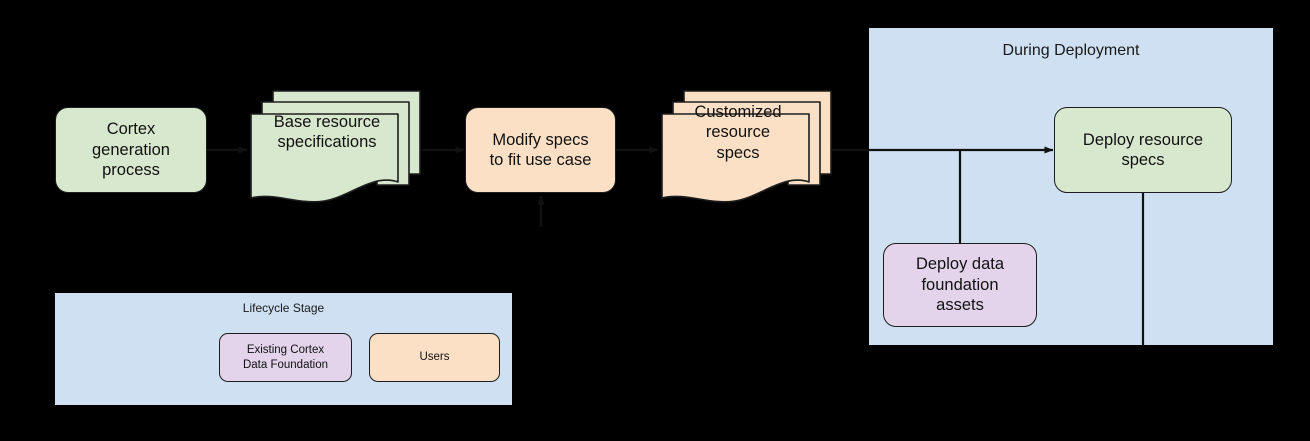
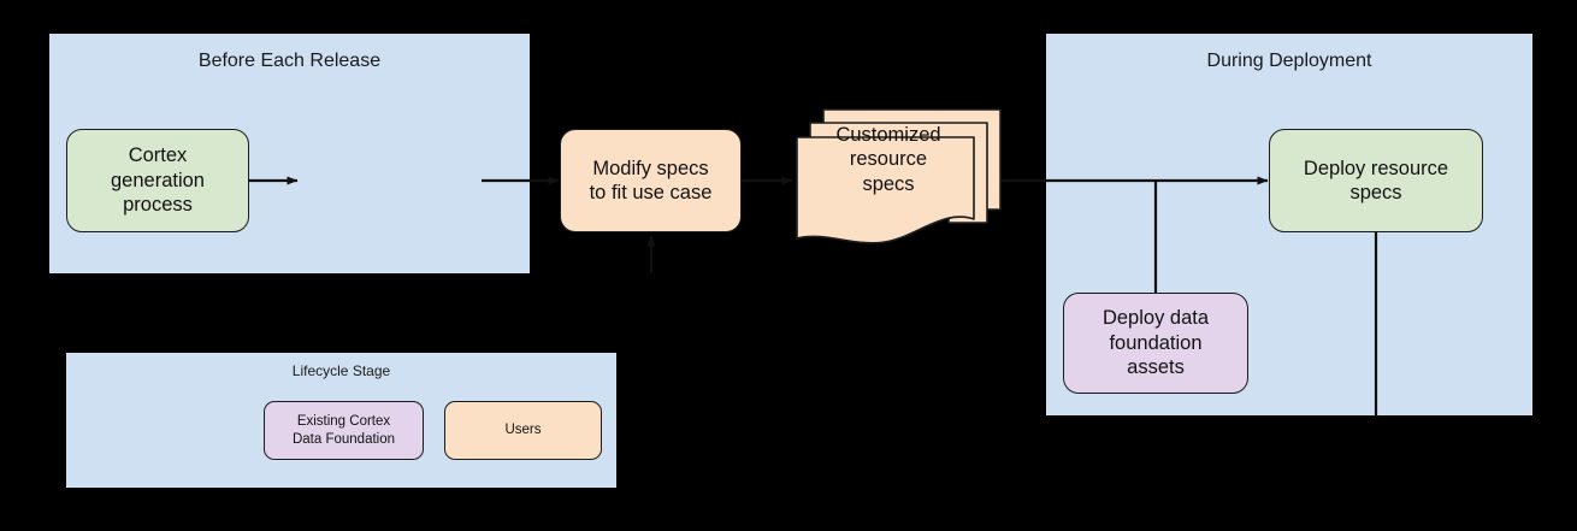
+ Before Each Release
  During Deployment
  Cortex
  generation
  process
- Base resource
- specifications
  Modify specs
  to fit use case
  Customized
  resource
  specs
  Deploy resource
  specs
  Deploy data
  foundation
  assets
  Lifecycle Stage
  Existing Cortex
  Data Foundation
  Users
